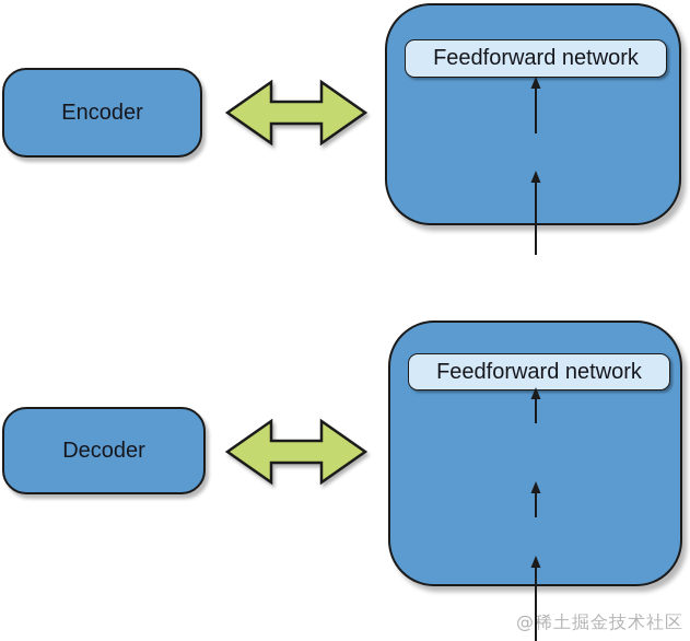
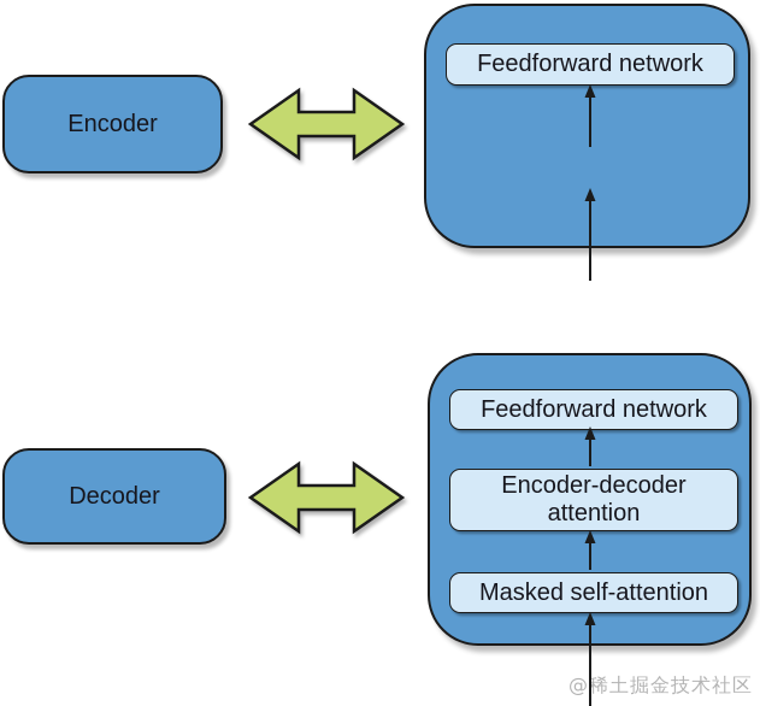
  Encoder
  Feedforward network
  Decoder
  Feedforward network
+ Encoder-decoder attention
+ Masked self-attention
  @稀土掘金技术社区
